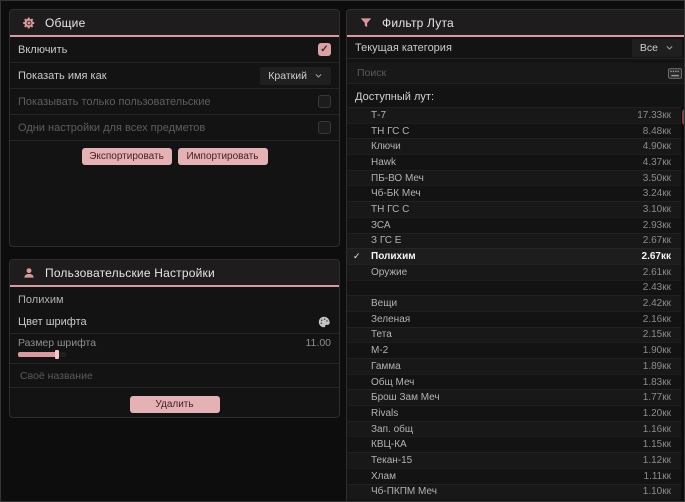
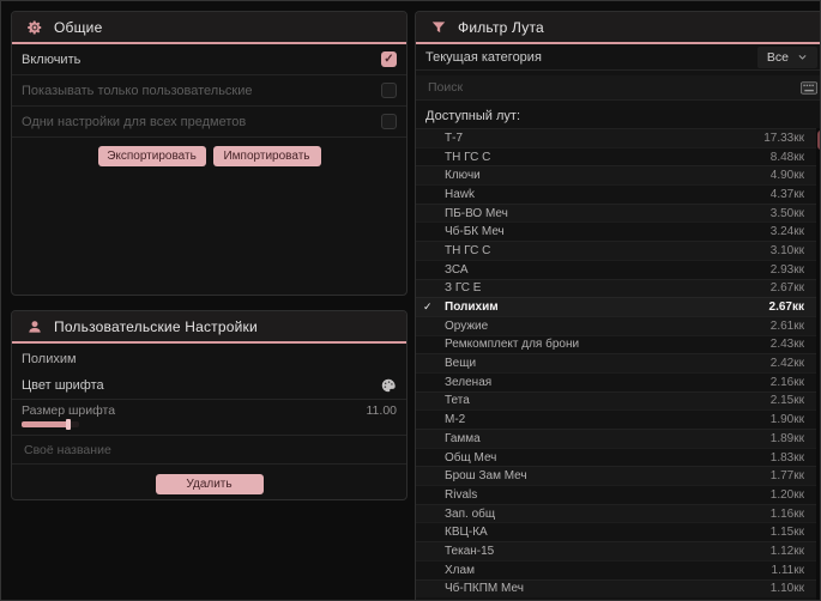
  Общие
  Включить
  ✓
- Показать имя как
- Краткий
  Показывать только пользовательские
  Одни настройки для всех предметов
  Экспортировать
  Импортировать
  Пользовательские Настройки
  Полихим
  Цвет шрифта
  Размер шрифта
  11.00
  Своё название
  Удалить
  Фильтр Лута
  Текущая категория
  Все
  Поиск
  Доступный лут:
  Т-7
  17.33кк
  ТН ГС С
  8.48кк
  Ключи
  4.90кк
  Hawk
  4.37кк
  ПБ-ВО Меч
  3.50кк
  Чб-БК Меч
  3.24кк
  ТН ГС С
  3.10кк
  ЗСА
  2.93кк
  З ГС Е
  2.67кк
  ✓
  Полихим
  2.67кк
  Оружие
  2.61кк
+ Ремкомплект для брони
  2.43кк
  Вещи
  2.42кк
  Зеленая
  2.16кк
  Тета
  2.15кк
  М-2
  1.90кк
  Гамма
  1.89кк
  Общ Меч
  1.83кк
  Брош Зам Меч
  1.77кк
  Rivals
  1.20кк
  Зап. общ
  1.16кк
  КВЦ-КА
  1.15кк
  Текан-15
  1.12кк
  Хлам
  1.11кк
  Чб-ПКПМ Меч
  1.10кк
